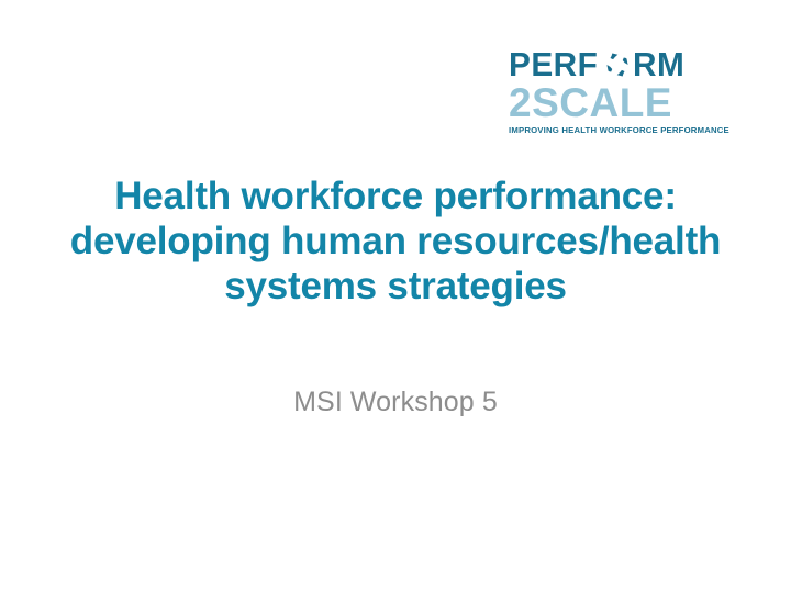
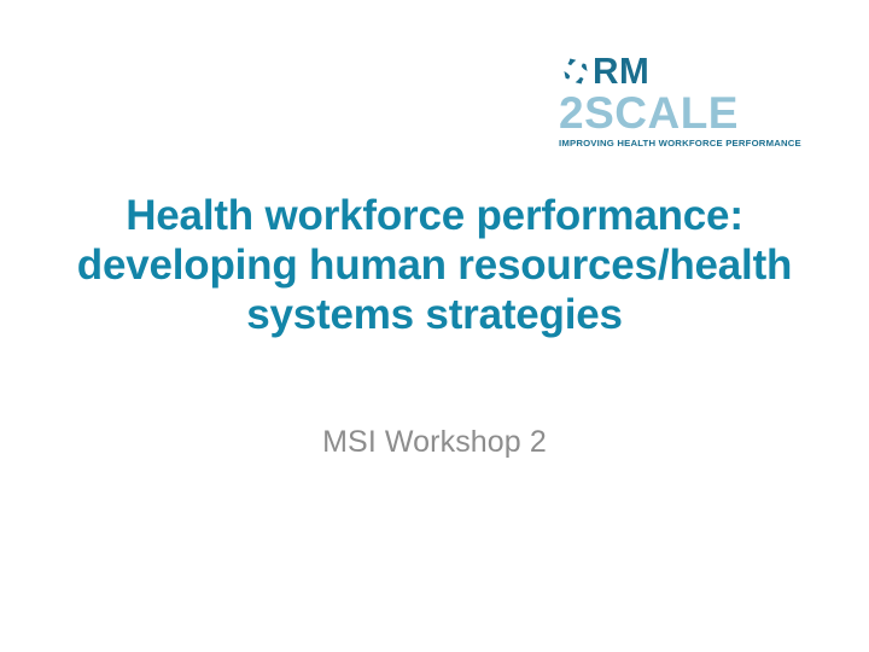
- PERF
  RM
  2SCALE
  IMPROVING HEALTH WORKFORCE PERFORMANCE
  Health workforce performance:
  developing human resources/health
  systems strategies
- MSI Workshop 5
+ MSI Workshop 2
